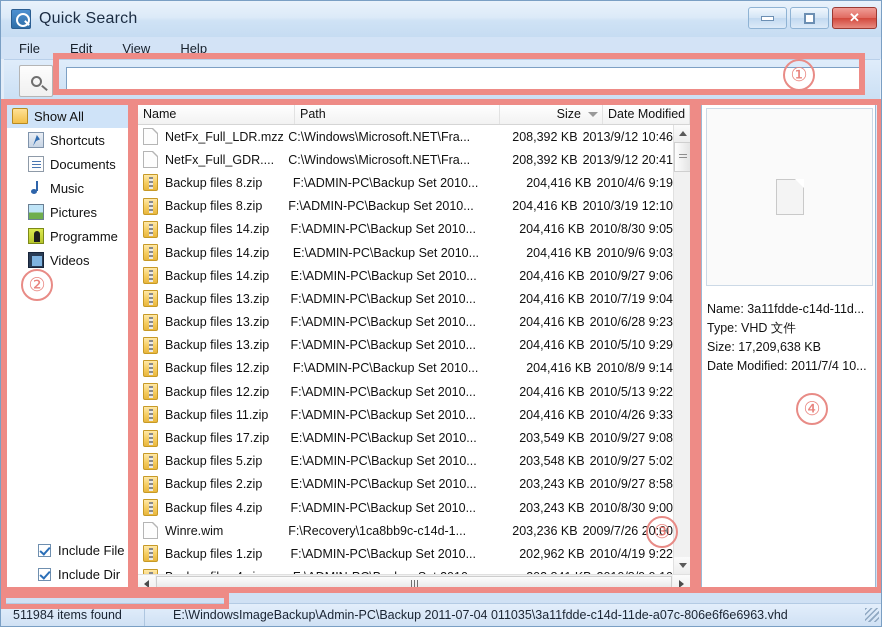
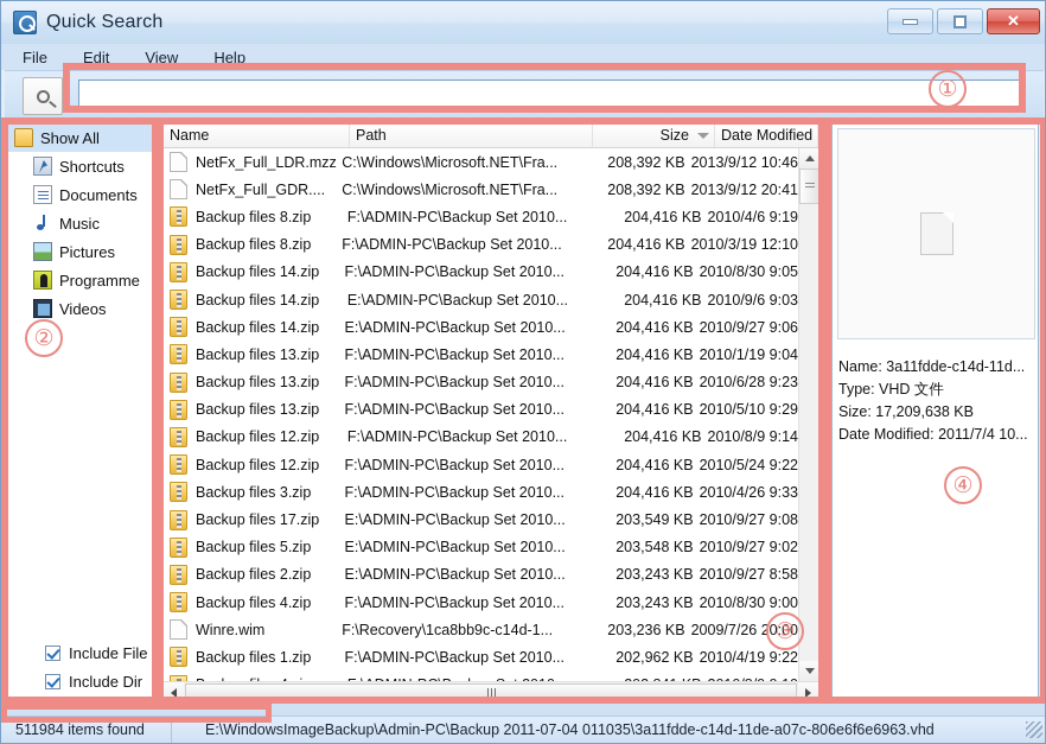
  Quick Search
  ✕
  File
  Edit
  View
  Help
  Show All
  Shortcuts
  Documents
  Music
  Pictures
  Programme
  Videos
  Include File
  Include Dir
  ②
  Name
  Path
  Size
  Date Modified
  NetFx_Full_LDR.mzz
  C:\Windows\Microsoft.NET\Fra...
  208,392 KB
  2013/9/12 10:46
  NetFx_Full_GDR....
  C:\Windows\Microsoft.NET\Fra...
  208,392 KB
  2013/9/12 20:41
  Backup files 8.zip
  F:\ADMIN-PC\Backup Set 2010...
  204,416 KB
  2010/4/6 9:19
  Backup files 8.zip
  F:\ADMIN-PC\Backup Set 2010...
  204,416 KB
  2010/3/19 12:10
  Backup files 14.zip
  F:\ADMIN-PC\Backup Set 2010...
  204,416 KB
  2010/8/30 9:05
  Backup files 14.zip
  E:\ADMIN-PC\Backup Set 2010...
  204,416 KB
  2010/9/6 9:03
  Backup files 14.zip
  E:\ADMIN-PC\Backup Set 2010...
  204,416 KB
  2010/9/27 9:06
  Backup files 13.zip
  F:\ADMIN-PC\Backup Set 2010...
  204,416 KB
- 2010/7/19 9:04
+ 2010/1/19 9:04
  Backup files 13.zip
  F:\ADMIN-PC\Backup Set 2010...
  204,416 KB
  2010/6/28 9:23
  Backup files 13.zip
  F:\ADMIN-PC\Backup Set 2010...
  204,416 KB
  2010/5/10 9:29
  Backup files 12.zip
  F:\ADMIN-PC\Backup Set 2010...
  204,416 KB
  2010/8/9 9:14
  Backup files 12.zip
  F:\ADMIN-PC\Backup Set 2010...
  204,416 KB
- 2010/5/13 9:22
+ 2010/5/24 9:22
- Backup files 11.zip
+ Backup files 3.zip
  F:\ADMIN-PC\Backup Set 2010...
  204,416 KB
  2010/4/26 9:33
  Backup files 17.zip
  E:\ADMIN-PC\Backup Set 2010...
  203,549 KB
  2010/9/27 9:08
  Backup files 5.zip
  E:\ADMIN-PC\Backup Set 2010...
  203,548 KB
- 2010/9/27 5:02
+ 2010/9/27 9:02
  Backup files 2.zip
  E:\ADMIN-PC\Backup Set 2010...
  203,243 KB
  2010/9/27 8:58
  Backup files 4.zip
  F:\ADMIN-PC\Backup Set 2010...
  203,243 KB
  2010/8/30 9:00
  Winre.wim
  F:\Recovery\1ca8bb9c-c14d-1...
  203,236 KB
  2009/7/26 20:00
  Backup files 1.zip
  F:\ADMIN-PC\Backup Set 2010...
  202,962 KB
  2010/4/19 9:22
  ③
  Name: 3a11fdde-c14d-11d...
  Type: VHD 文件
  Size: 17,209,638 KB
  Date Modified: 2011/7/4 10...
  ④
  511984 items found
  E:\WindowsImageBackup\Admin-PC\Backup 2011-07-04 011035\3a11fdde-c14d-11de-a07c-806e6f6e6963.vhd
  ①
